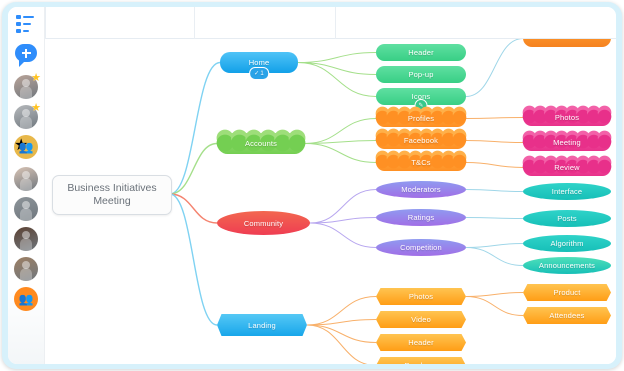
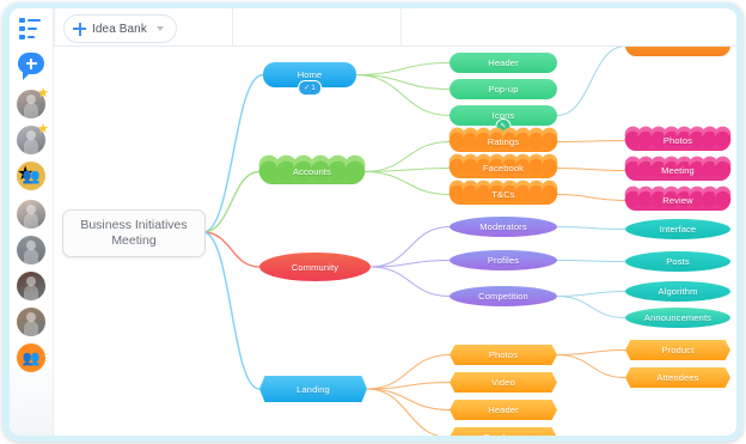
+ Idea Bank
  ★
  ★
  👥
  ★
  👥
  Home
  Accounts
  Community
  Landing
  Header
  Pop-up
  Icons
- Profiles
+ Ratings
  Facebook
  T&Cs
  Moderators
- Ratings
+ Profiles
  Competition
  Photos
  Video
  Header
  Photos
  Meeting
  Review
  Interface
  Posts
  Algorithm
  Announcements
  Product
  Attendees
  Business Initiatives Meeting
